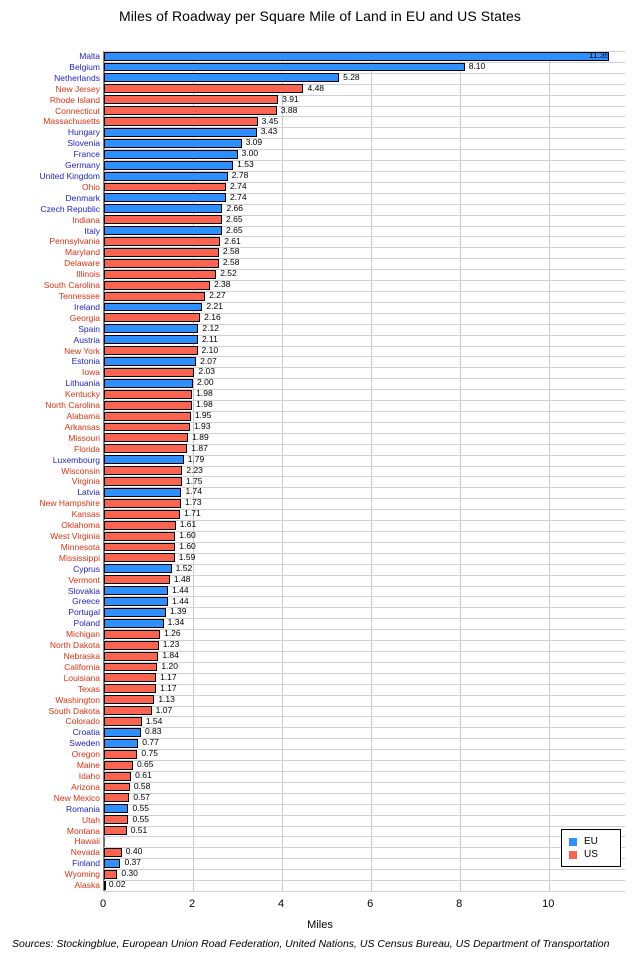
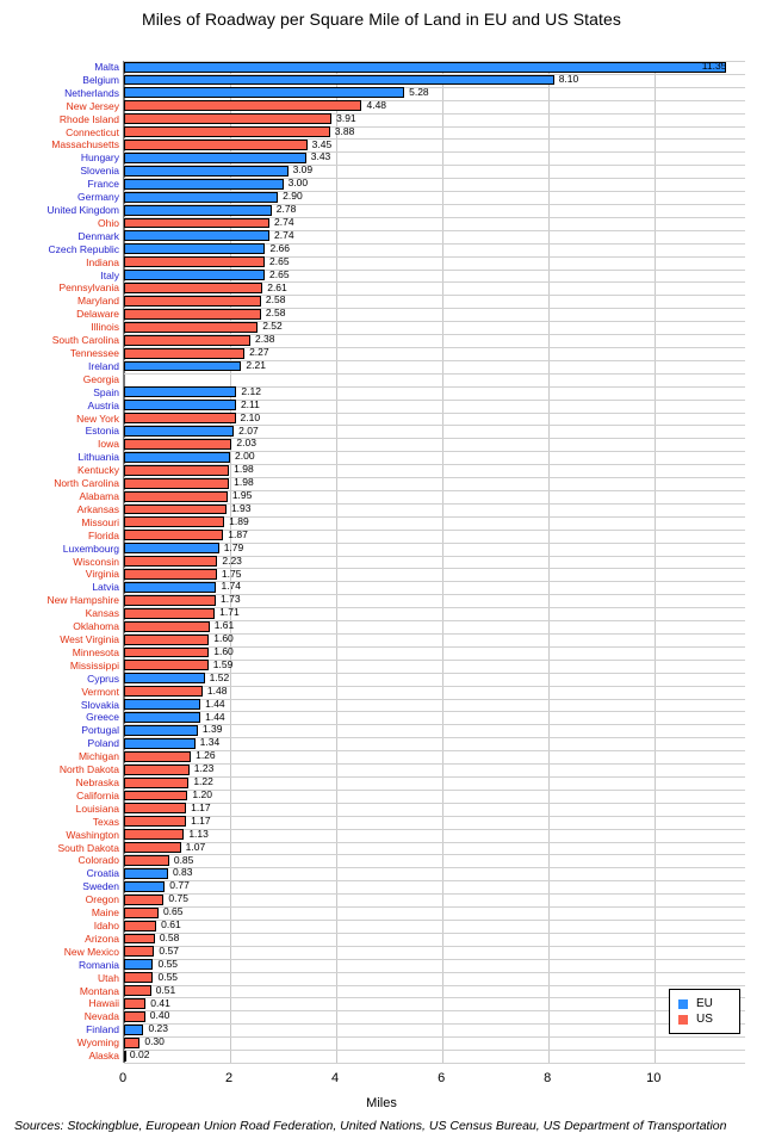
  Miles of Roadway per Square Mile of Land in EU and US States
  Malta
  Belgium
  Netherlands
  New Jersey
  Rhode Island
  Connecticut
  Massachusetts
  Hungary
  Slovenia
  France
  Germany
  United Kingdom
  Ohio
  Denmark
  Czech Republic
  Indiana
  Italy
  Pennsylvania
  Maryland
  Delaware
  Illinois
  South Carolina
  Tennessee
  Ireland
  Georgia
  Spain
  Austria
  New York
  Estonia
  Iowa
  Lithuania
  Kentucky
  North Carolina
  Alabama
  Arkansas
  Missouri
  Florida
  Luxembourg
  Wisconsin
  Virginia
  Latvia
  New Hampshire
  Kansas
  Oklahoma
  West Virginia
  Minnesota
  Mississippi
  Cyprus
  Vermont
  Slovakia
  Greece
  Portugal
  Poland
  Michigan
  North Dakota
  Nebraska
  California
  Louisiana
  Texas
  Washington
  South Dakota
  Colorado
  Croatia
  Sweden
  Oregon
  Maine
  Idaho
  Arizona
  New Mexico
  Romania
  Utah
  Montana
  Hawaii
  Nevada
  Finland
  Wyoming
  Alaska
  11.35
  8.10
  5.28
  4.48
  3.91
  3.88
  3.45
  3.43
  3.09
  3.00
- 1.53
+ 2.90
  2.78
  2.74
  2.74
  2.66
  2.65
  2.65
  2.61
  2.58
  2.58
  2.52
  2.38
  2.27
  2.21
- 2.16
  2.12
  2.11
  2.10
  2.07
  2.03
  2.00
  1.98
  1.98
  1.95
  1.93
  1.89
  1.87
  1.79
  2.23
  1.75
  1.74
  1.73
  1.71
  1.61
  1.60
  1.60
  1.59
  1.52
  1.48
  1.44
  1.44
  1.39
  1.34
  1.26
  1.23
- 1.84
+ 1.22
  1.20
  1.17
  1.17
  1.13
  1.07
- 1.54
+ 0.85
  0.83
  0.77
  0.75
  0.65
  0.61
  0.58
  0.57
  0.55
  0.55
  0.51
+ 0.41
  0.40
- 0.37
+ 0.23
  0.30
  0.02
  Miles
  EU
  US
  Sources: Stockingblue, European Union Road Federation, United Nations, US Census Bureau, US Department of Transportation
  0
  2
  4
  6
  8
  10
